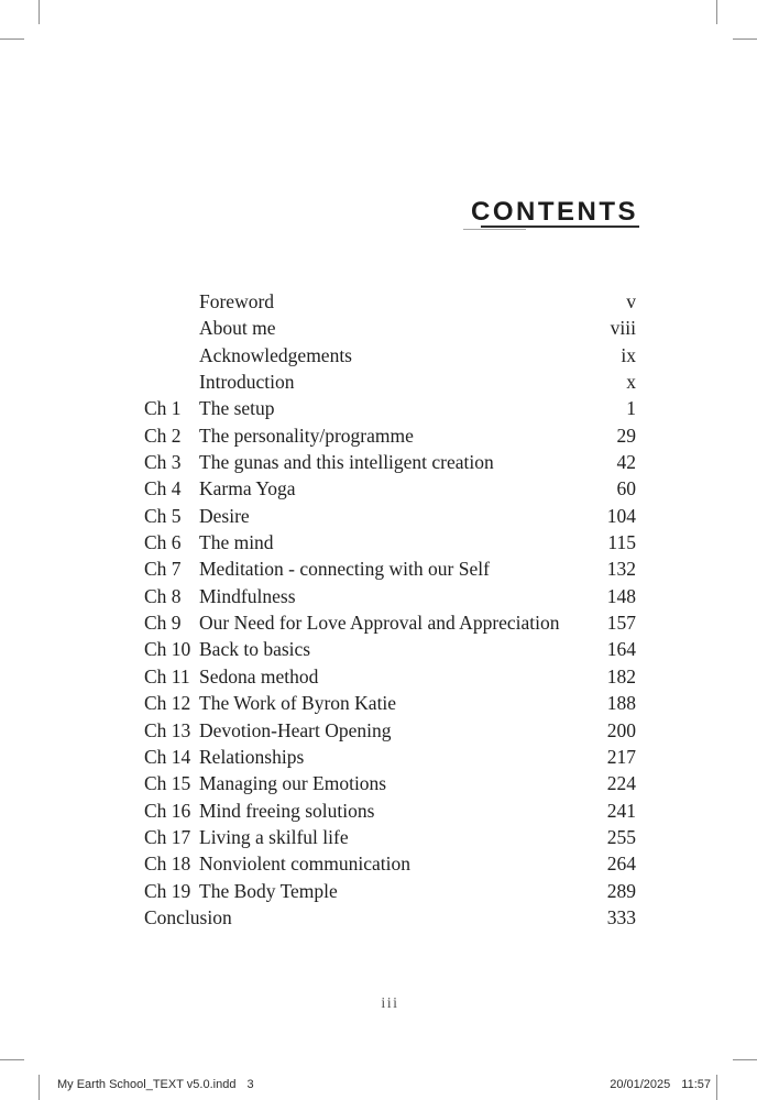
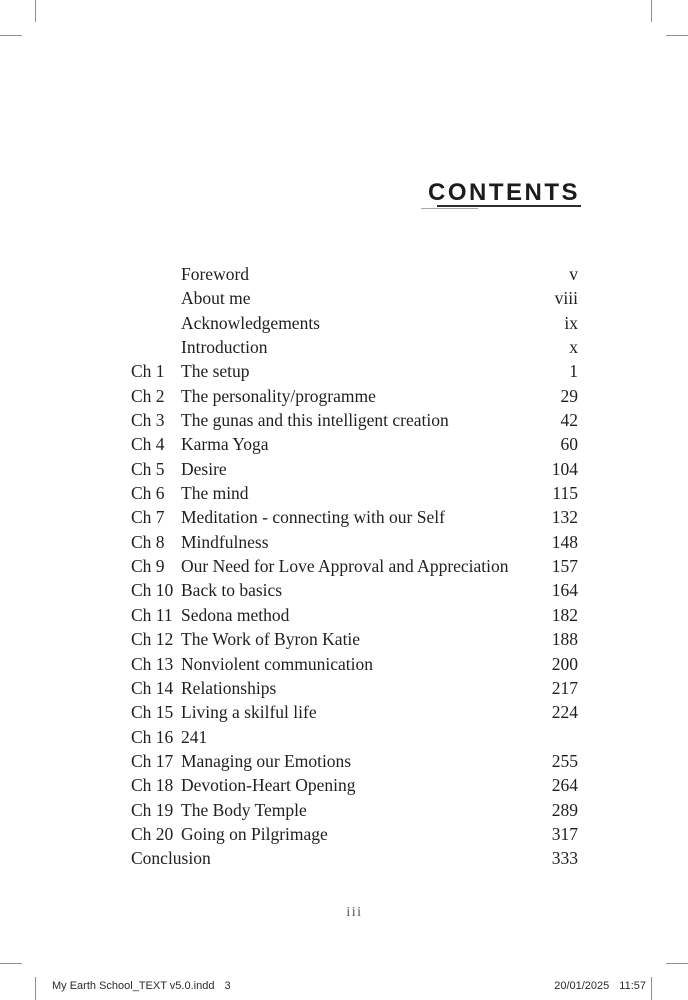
  CONTENTS
  Foreword
  v
  About me
  viii
  Acknowledgements
  ix
  Introduction
  x
  Ch 1
  The setup
  1
  Ch 2
  The personality/programme
  29
  Ch 3
  The gunas and this intelligent creation
  42
  Ch 4
  Karma Yoga
  60
  Ch 5
  Desire
  104
  Ch 6
  The mind
  115
  Ch 7
  Meditation - connecting with our Self
  132
  Ch 8
  Mindfulness
  148
  Ch 9
  Our Need for Love Approval and Appreciation
  157
  Ch 10
  Back to basics
  164
  Ch 11
  Sedona method
  182
  Ch 12
  The Work of Byron Katie
  188
  Ch 13
- Devotion-Heart Opening
+ Nonviolent communication
  200
  Ch 14
  Relationships
  217
  Ch 15
- Managing our Emotions
+ Living a skilful life
  224
  Ch 16
- Mind freeing solutions
  241
  Ch 17
- Living a skilful life
+ Managing our Emotions
  255
  Ch 18
- Nonviolent communication
+ Devotion-Heart Opening
  264
  Ch 19
  The Body Temple
  289
+ Ch 20
+ Going on Pilgrimage
+ 317
  Conclusion
  333
  iii
  My Earth School_TEXT v5.0.indd 3
  20/01/2025 11:57
